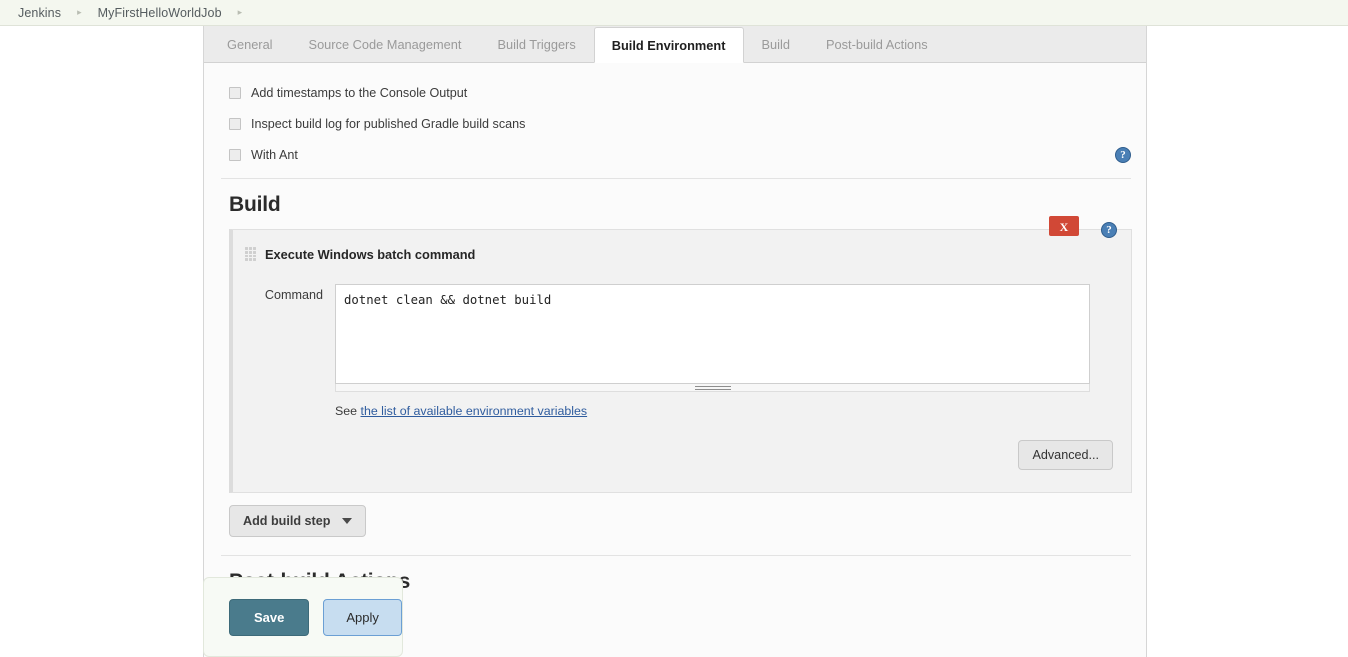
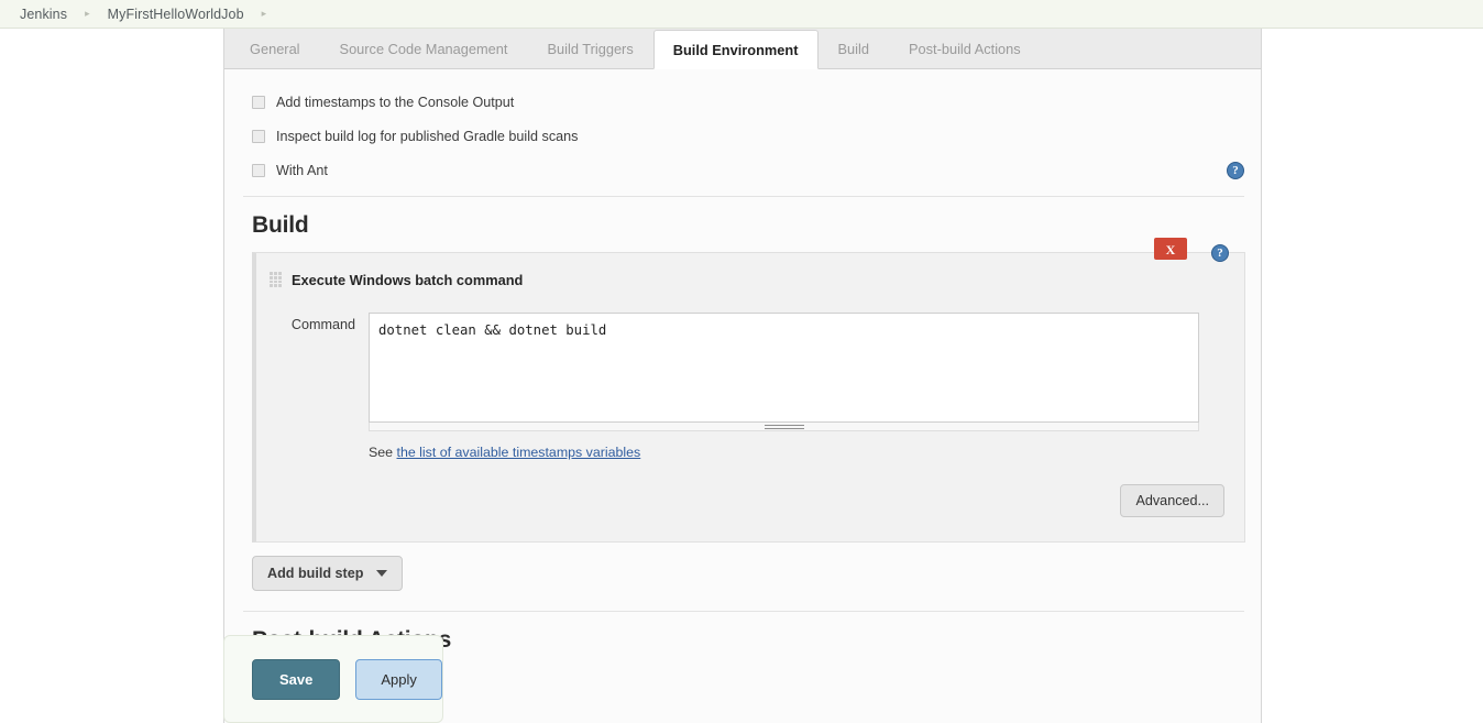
  Jenkins
  ▸
  MyFirstHelloWorldJob
  ▸
  General
  Source Code Management
  Build Triggers
  Build Environment
  Build
  Post-build Actions
  Add timestamps to the Console Output
  Inspect build log for published Gradle build scans
  With Ant
  ?
  Build
  X
  ?
  Execute Windows batch command
  Command
  dotnet clean && dotnet build
- See the list of available environment variables
+ See the list of available timestamps variables
  Advanced...
  Add build step
  Save
  Apply
